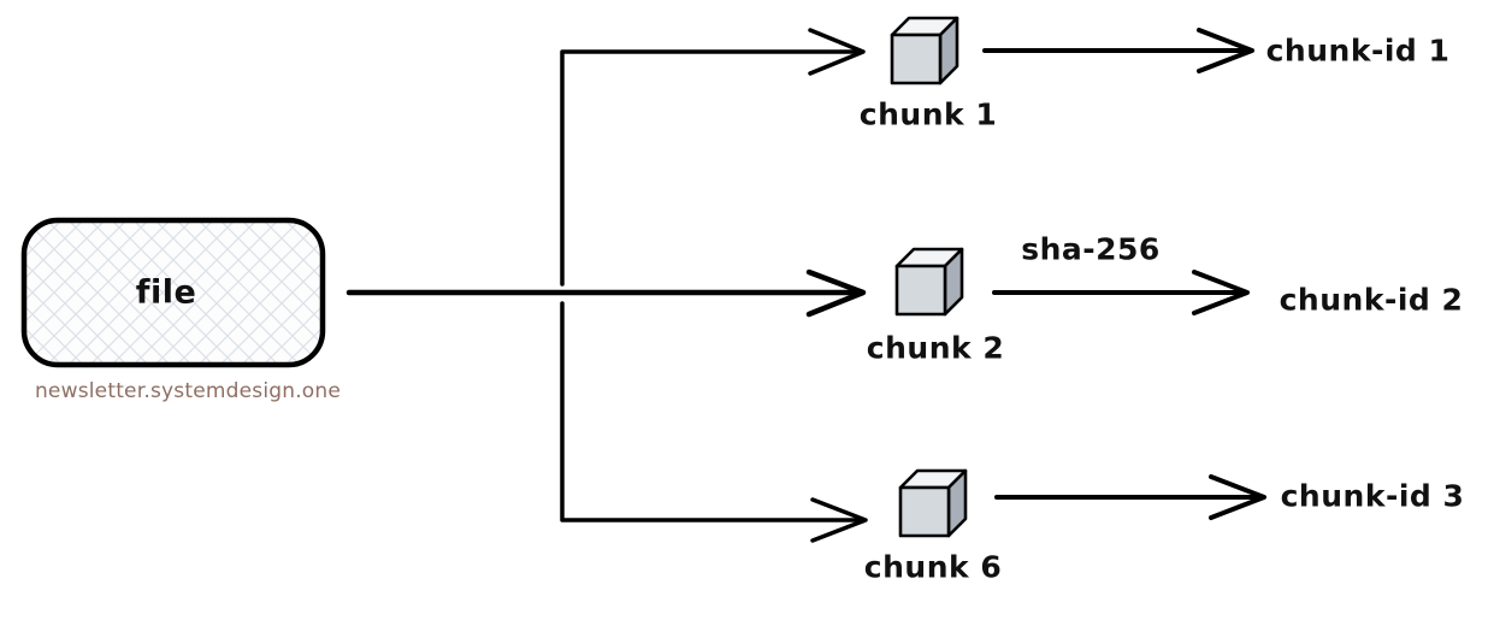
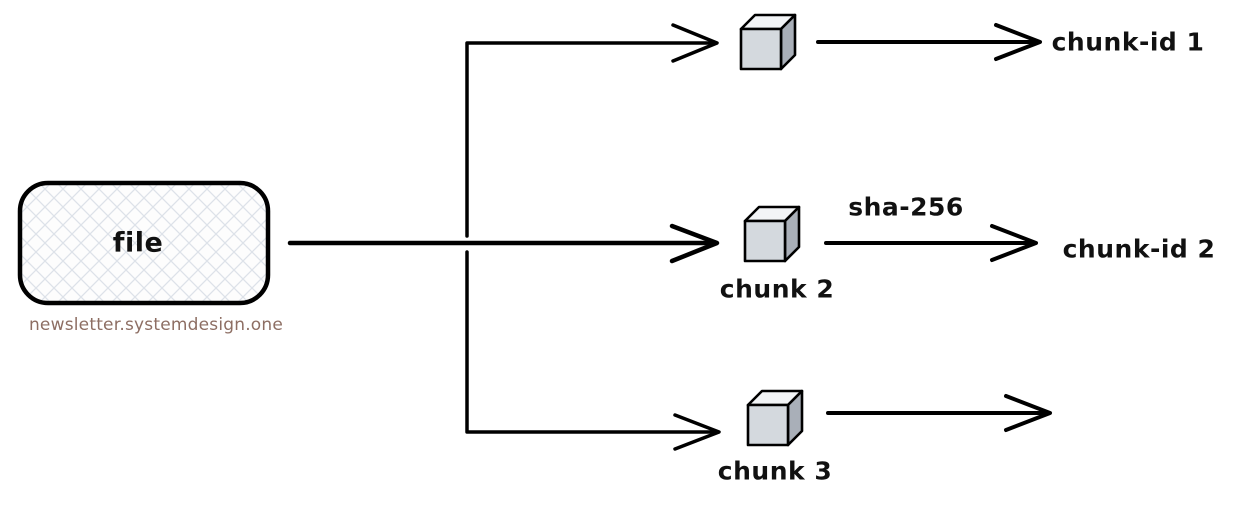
  file
  newsletter.systemdesign.one
- chunk 1
  chunk 2
- chunk 6
+ chunk 3
  sha-256
  chunk-id 1
  chunk-id 2
- chunk-id 3
